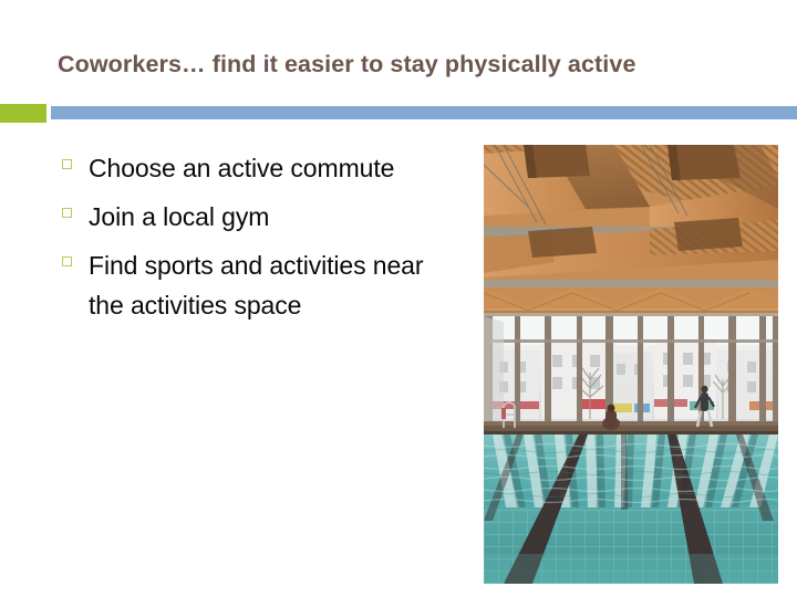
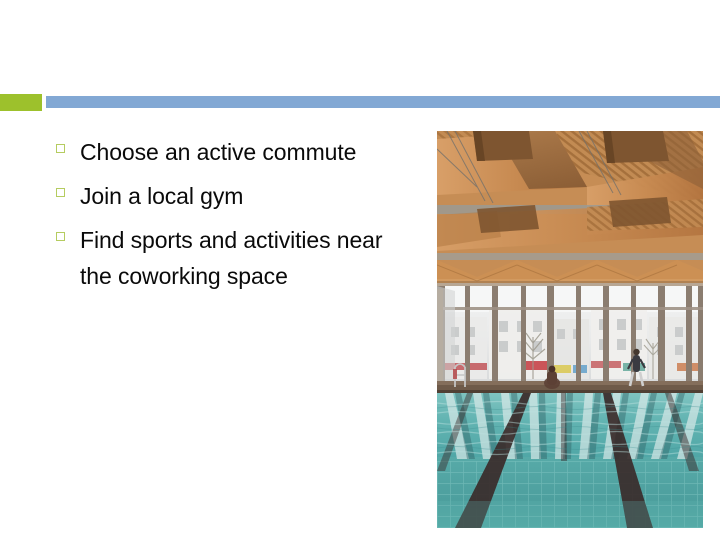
- Coworkers… find it easier to stay physically active
  Choose an active commute
  Join a local gym
- Find sports and activities near the activities space
+ Find sports and activities near the coworking space
